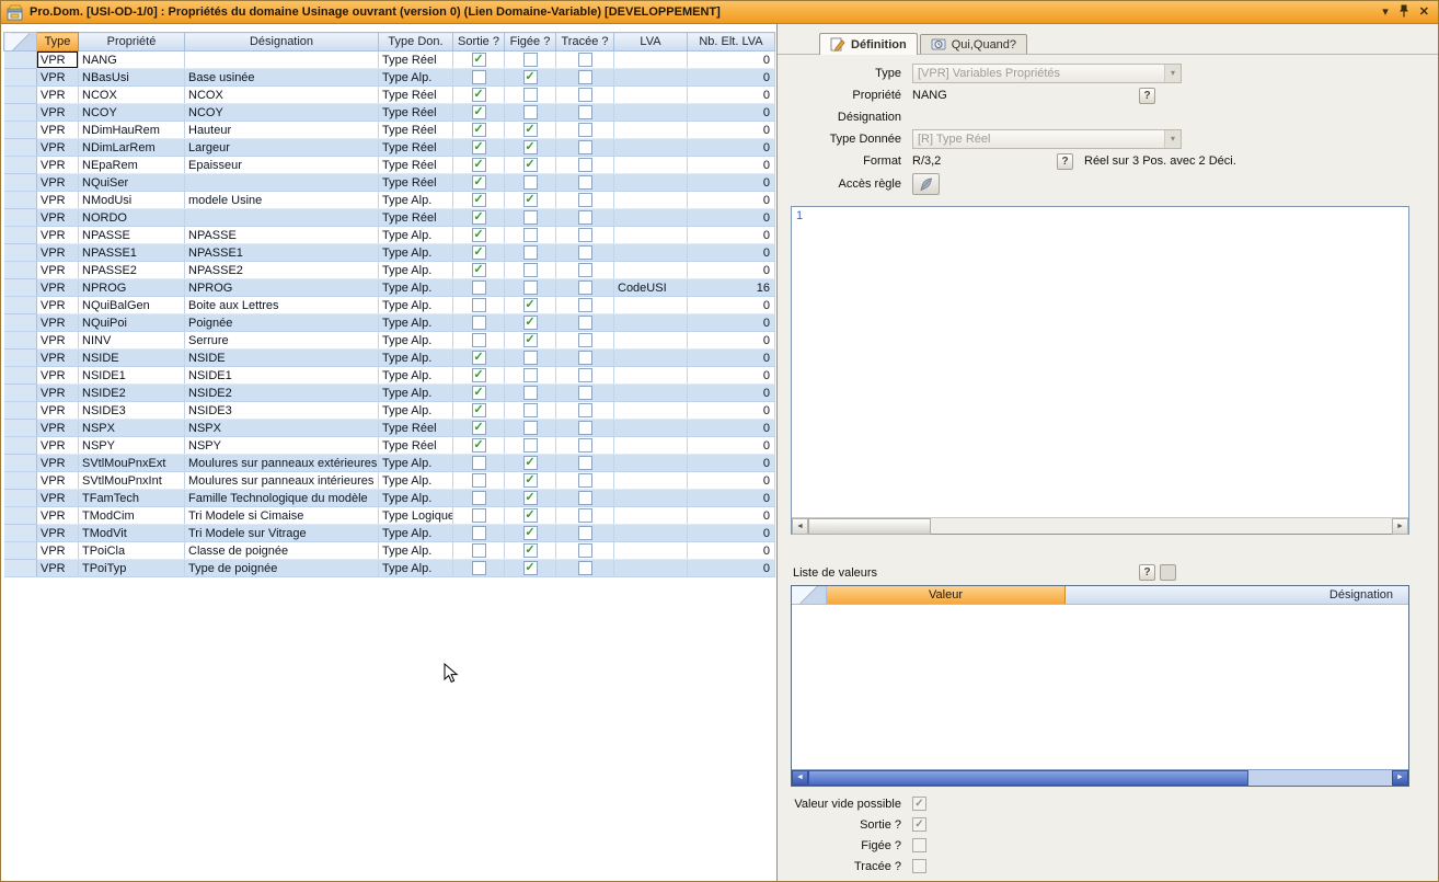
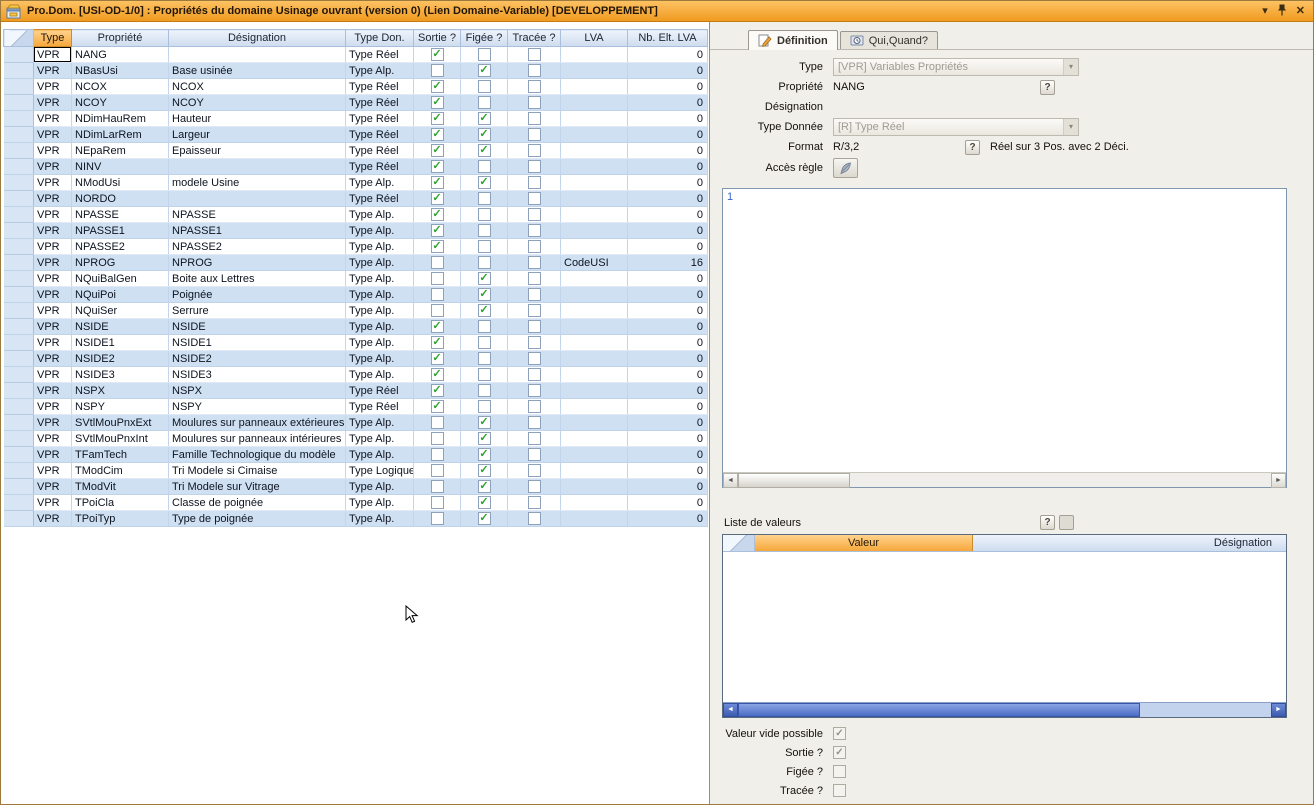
  Pro.Dom. [USI-OD-1/0] : Propriétés du domaine Usinage ouvrant (version 0) (Lien Domaine-Variable) [DEVELOPPEMENT]
  ▾
  ✕
  	Type	Propriété	Désignation	Type Don.	Sortie ?	Figée ?	Tracée ?	LVA	Nb. Elt. LVA
  	VPR	NANG		Type Réel	✓				0
  	VPR	NBasUsi	Base usinée	Type Alp.		✓			0
  	VPR	NCOX	NCOX	Type Réel	✓				0
  	VPR	NCOY	NCOY	Type Réel	✓				0
  	VPR	NDimHauRem	Hauteur	Type Réel	✓	✓			0
  	VPR	NDimLarRem	Largeur	Type Réel	✓	✓			0
  	VPR	NEpaRem	Epaisseur	Type Réel	✓	✓			0
- 	VPR	NQuiSer		Type Réel	✓				0
+ 	VPR	NINV		Type Réel	✓				0
  	VPR	NModUsi	modele Usine	Type Alp.	✓	✓			0
  	VPR	NORDO		Type Réel	✓				0
  	VPR	NPASSE	NPASSE	Type Alp.	✓				0
  	VPR	NPASSE1	NPASSE1	Type Alp.	✓				0
  	VPR	NPASSE2	NPASSE2	Type Alp.	✓				0
  	VPR	NPROG	NPROG	Type Alp.				CodeUSI	16
  	VPR	NQuiBalGen	Boite aux Lettres	Type Alp.		✓			0
  	VPR	NQuiPoi	Poignée	Type Alp.		✓			0
- 	VPR	NINV	Serrure	Type Alp.		✓			0
+ 	VPR	NQuiSer	Serrure	Type Alp.		✓			0
  	VPR	NSIDE	NSIDE	Type Alp.	✓				0
  	VPR	NSIDE1	NSIDE1	Type Alp.	✓				0
  	VPR	NSIDE2	NSIDE2	Type Alp.	✓				0
  	VPR	NSIDE3	NSIDE3	Type Alp.	✓				0
  	VPR	NSPX	NSPX	Type Réel	✓				0
  	VPR	NSPY	NSPY	Type Réel	✓				0
  	VPR	SVtlMouPnxExt	Moulures sur panneaux extérieures	Type Alp.		✓			0
  	VPR	SVtlMouPnxInt	Moulures sur panneaux intérieures	Type Alp.		✓			0
  	VPR	TFamTech	Famille Technologique du modèle	Type Alp.		✓			0
  	VPR	TModCim	Tri Modele si Cimaise	Type Logique		✓			0
  	VPR	TModVit	Tri Modele sur Vitrage	Type Alp.		✓			0
  	VPR	TPoiCla	Classe de poignée	Type Alp.		✓			0
  	VPR	TPoiTyp	Type de poignée	Type Alp.		✓			0
  Définition
  Qui,Quand?
  Type
  [VPR] Variables Propriétés
  ▾
  Propriété
  NANG
  ?
  Désignation
  Type Donnée
  [R] Type Réel
  ▾
  Format
  R/3,2
  ?
  Réel sur 3 Pos. avec 2 Déci.
  Accès règle
  1
  Liste de valeurs
  ?
  Valeur
  Désignation
  Valeur vide possible
  ✓
  Sortie ?
  ✓
  Figée ?
  Tracée ?
